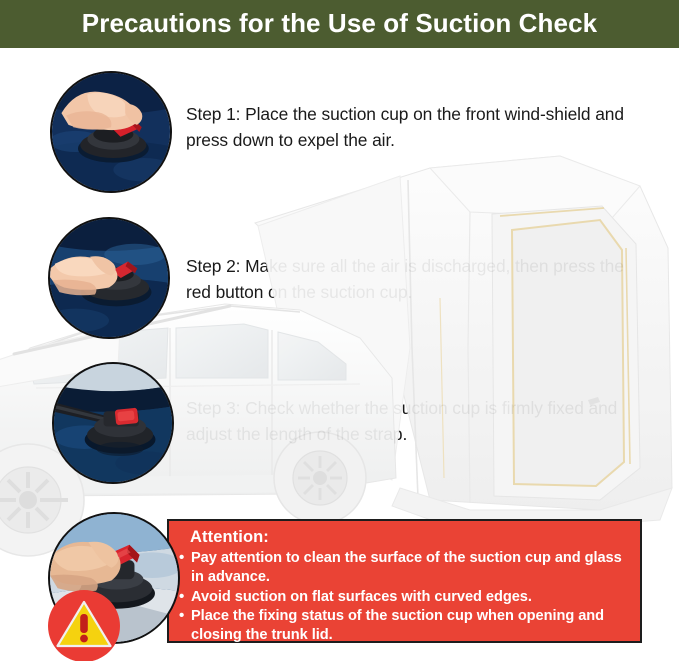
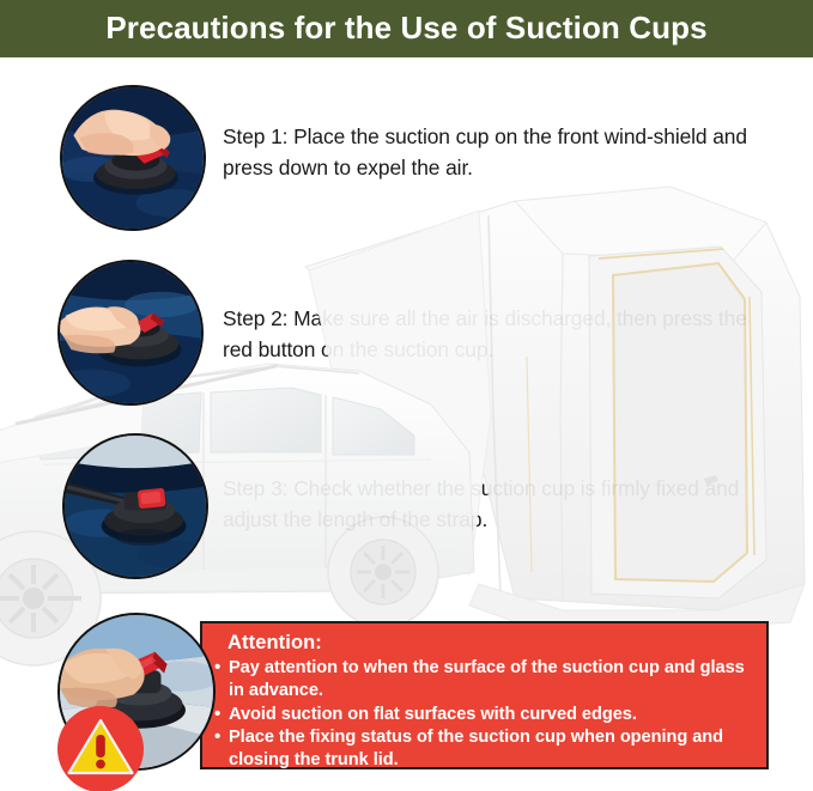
- Precautions for the Use of Suction Check
+ Precautions for the Use of Suction Cups
  Step 1: Place the suction cup on the front wind-shield and press down to expel the air.
  Attention:
  •
- Pay attention to clean the surface of the suction cup and glass in advance.
+ Pay attention to when the surface of the suction cup and glass in advance.
  •
  Avoid suction on flat surfaces with curved edges.
  •
  Place the fixing status of the suction cup when opening and closing the trunk lid.
